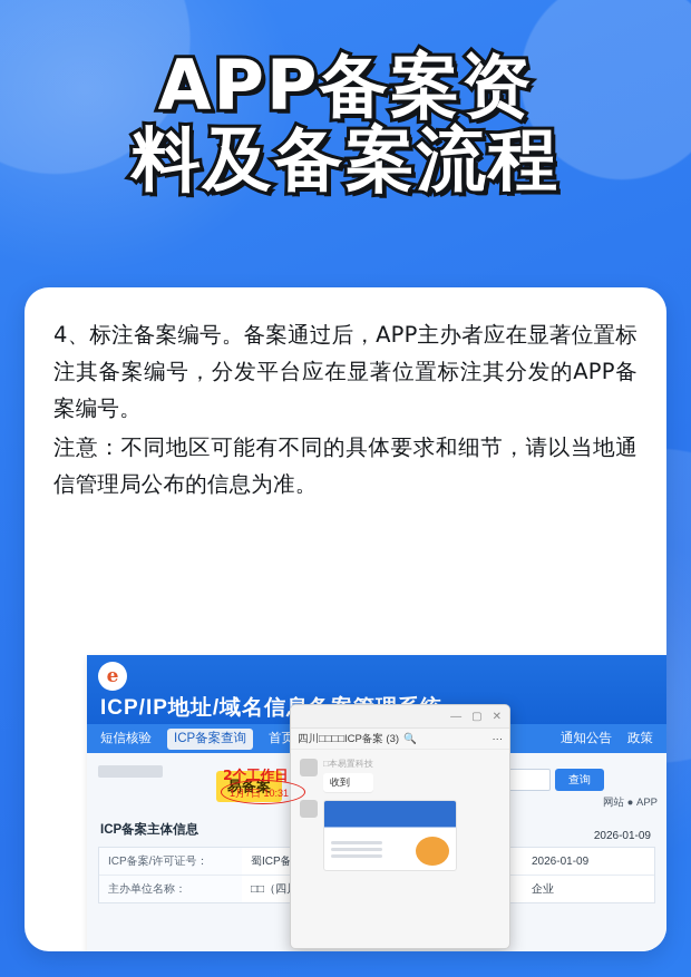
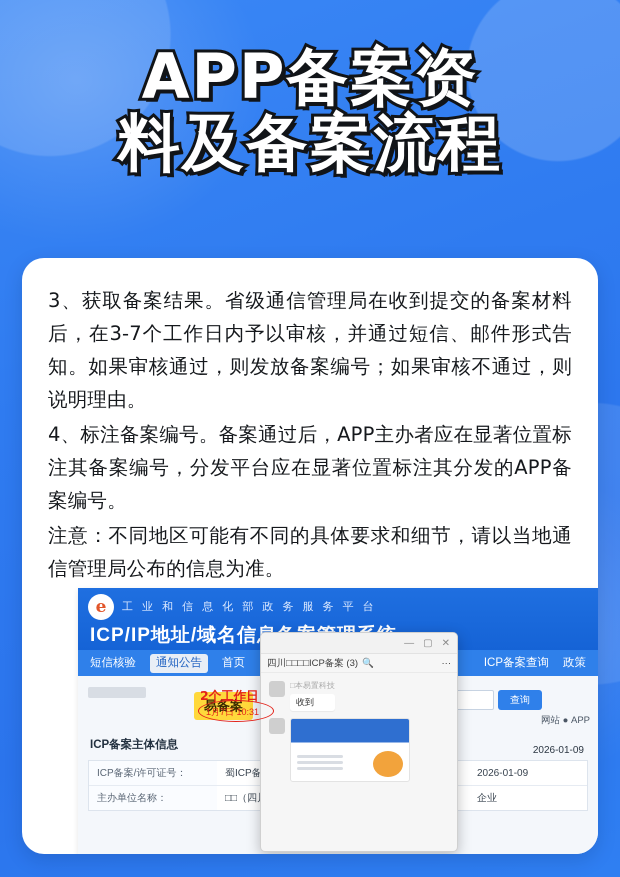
  APP备案资
  料及备案流程
+ 3、获取备案结果。省级通信管理局在收到提交的备案材料后，在3-7个工作日内予以审核，并通过短信、邮件形式告知。如果审核通过，则发放备案编号；如果审核不通过，则说明理由。
  4、标注备案编号。备案通过后，APP主办者应在显著位置标注其备案编号，分发平台应在显著位置标注其分发的APP备案编号。
  注意：不同地区可能有不同的具体要求和细节，请以当地通信管理局公布的信息为准。
  e
+ 工 业 和 信 息 化 部 政 务 服 务 平 台
  短信核验
- ICP备案查询
+ 通知公告
  首页
- 通知公告
+ ICP备案查询
  政策
  易备案
  查询
  网站 ● APP
  ICP备案主体信息
  ICP备案/许可证号：
  2026-01-09
  主办单位名称：
  企业
  —
  ▢
  ✕
  四川□□□□ICP备案 (3)
  🔍
  ···
  □本易置科技
  收到
  2个工作日
  1月7日 10:31
  2026-01-09
